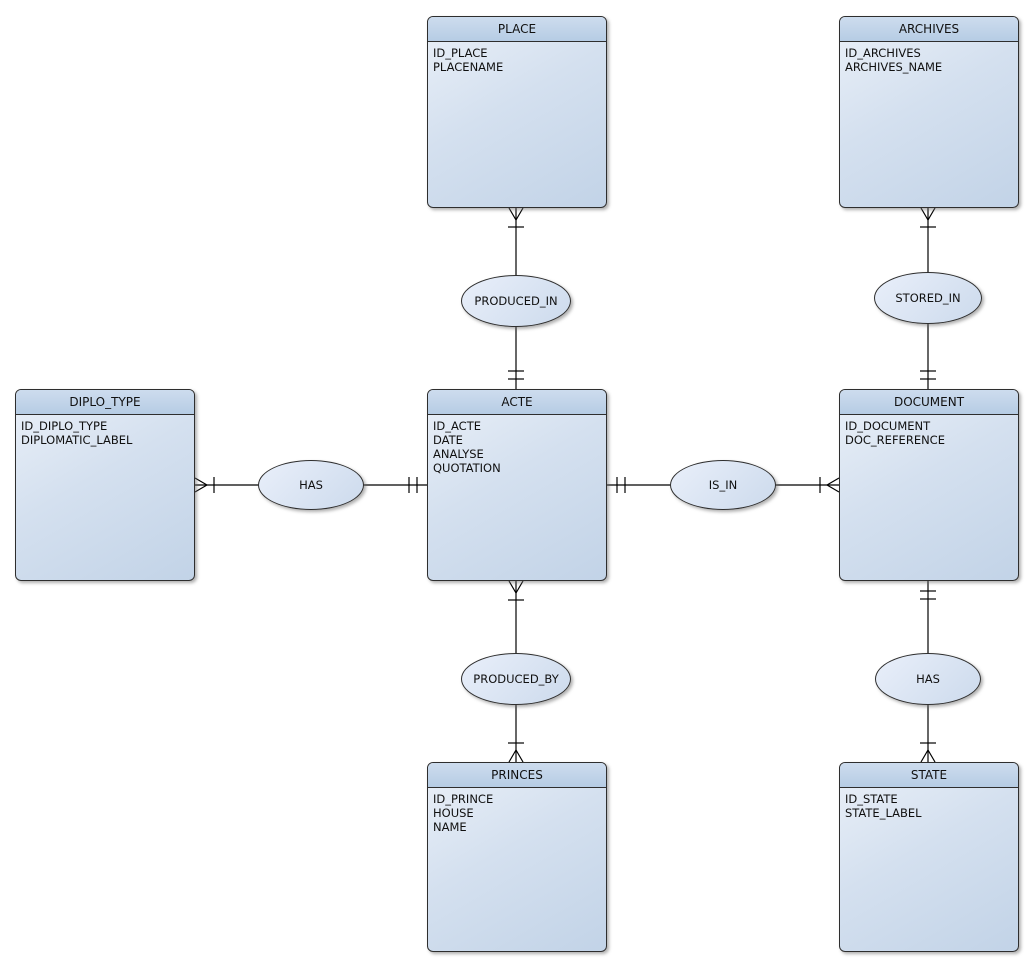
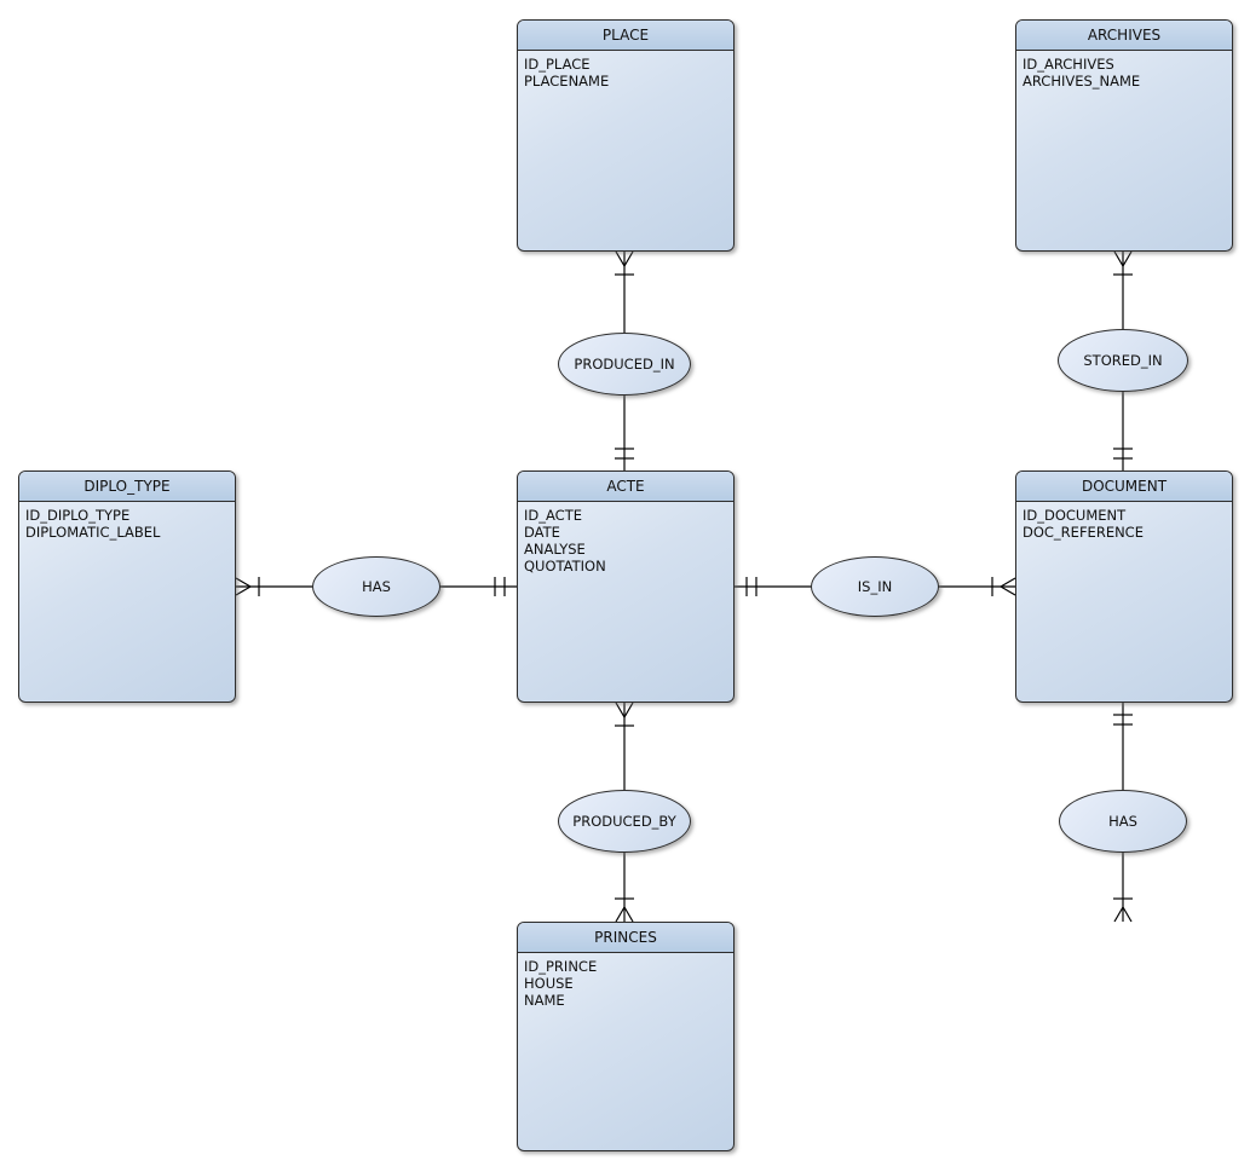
  PLACE
  ID_PLACE
  PLACENAME
  ARCHIVES
  ID_ARCHIVES
  ARCHIVES_NAME
  DIPLO_TYPE
  ID_DIPLO_TYPE
  DIPLOMATIC_LABEL
  ACTE
  ID_ACTE
  DATE
  ANALYSE
  QUOTATION
  DOCUMENT
  ID_DOCUMENT
  DOC_REFERENCE
  PRINCES
  ID_PRINCE
  HOUSE
  NAME
- STATE
- ID_STATE
- STATE_LABEL
  PRODUCED_IN
  STORED_IN
  HAS
  IS_IN
  PRODUCED_BY
  HAS
